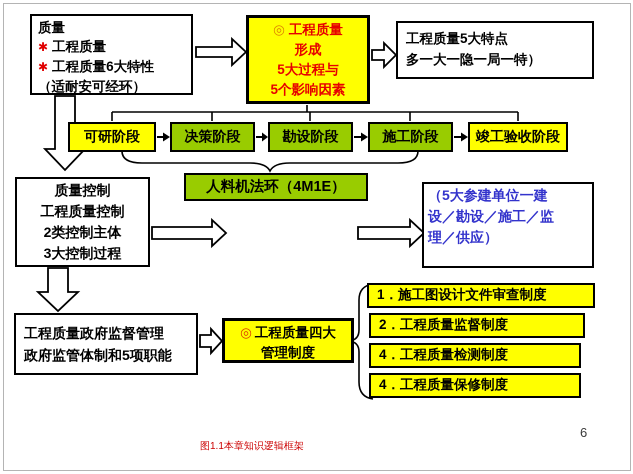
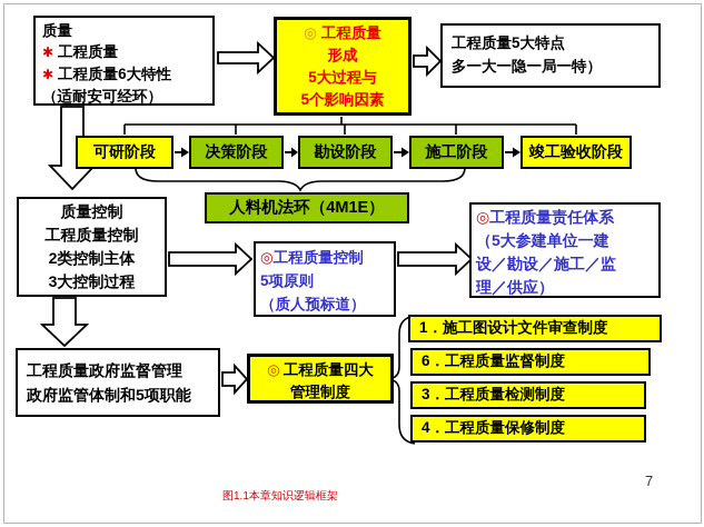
  质量
  ✱ 工程质量
  ✱ 工程质量6大特性
  （适耐安可经环）
  ◎ 工程质量
  形成
  5大过程与
  5个影响因素
  工程质量5大特点
  多一大一隐一局一特）
  可研阶段
  决策阶段
  勘设阶段
  施工阶段
  竣工验收阶段
  人料机法环（4M1E）
  质量控制
  工程质量控制
  2类控制主体
  3大控制过程
+ ◎工程质量控制
+ 5项原则
+ （质人预标道）
+ ◎工程质量责任体系
  （5大参建单位一建
  设／勘设／施工／监
  理／供应）
  工程质量政府监督管理
  政府监管体制和5项职能
  ◎ 工程质量四大
  管理制度
  1．施工图设计文件审查制度
- 2．工程质量监督制度
+ 6．工程质量监督制度
- 4．工程质量检测制度
+ 3．工程质量检测制度
  4．工程质量保修制度
  图1.1本章知识逻辑框架
- 6
+ 7
